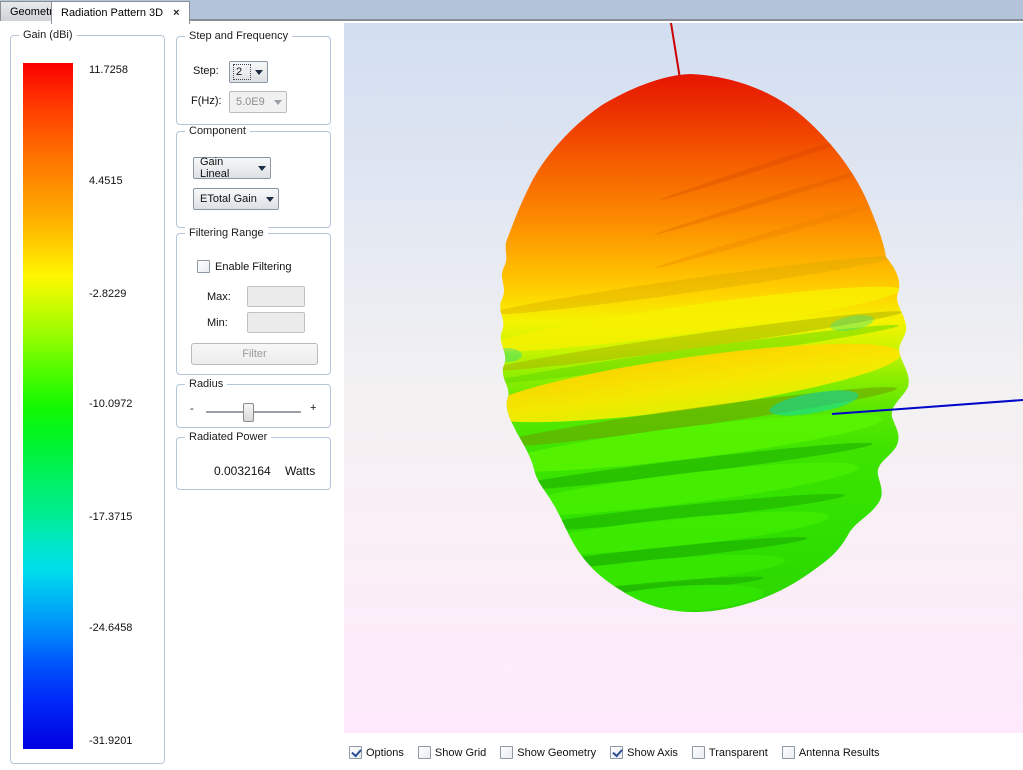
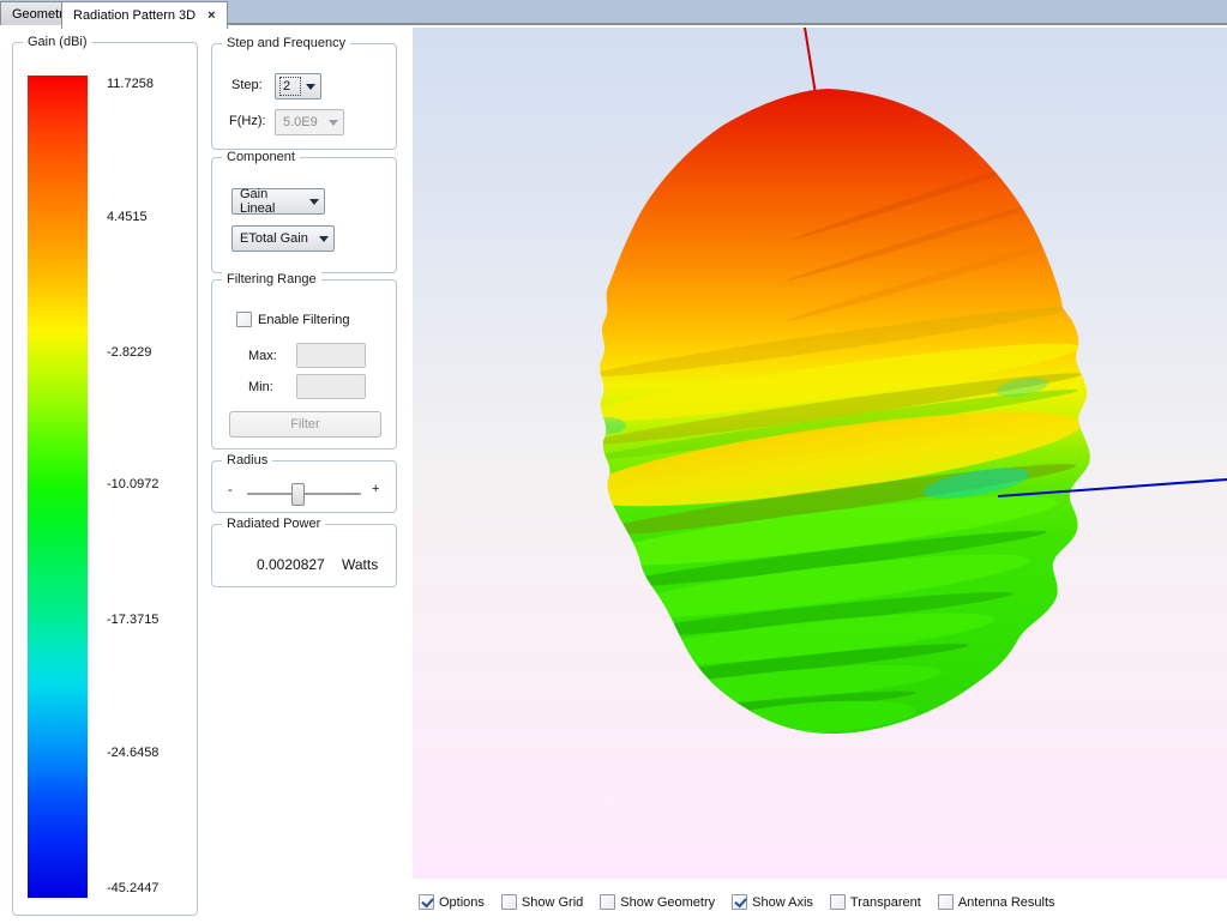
  Geomet
  Radiation Pattern 3D
  ×
  Gain (dBi)
  11.7258
  4.4515
  -2.8229
  -10.0972
  -17.3715
  -24.6458
- -31.9201
+ -45.2447
  Step and Frequency
  Step:
  2
  F(Hz):
  5.0E9
  Component
  Gain Lineal
  ETotal Gain
  Filtering Range
  Enable Filtering
  Max:
  Min:
  Filter
  Radius
  -
  +
  Radiated Power
- 0.0032164
+ 0.0020827
  Watts
  Options
  Show Grid
  Show Geometry
  Show Axis
  Transparent
  Antenna Results
